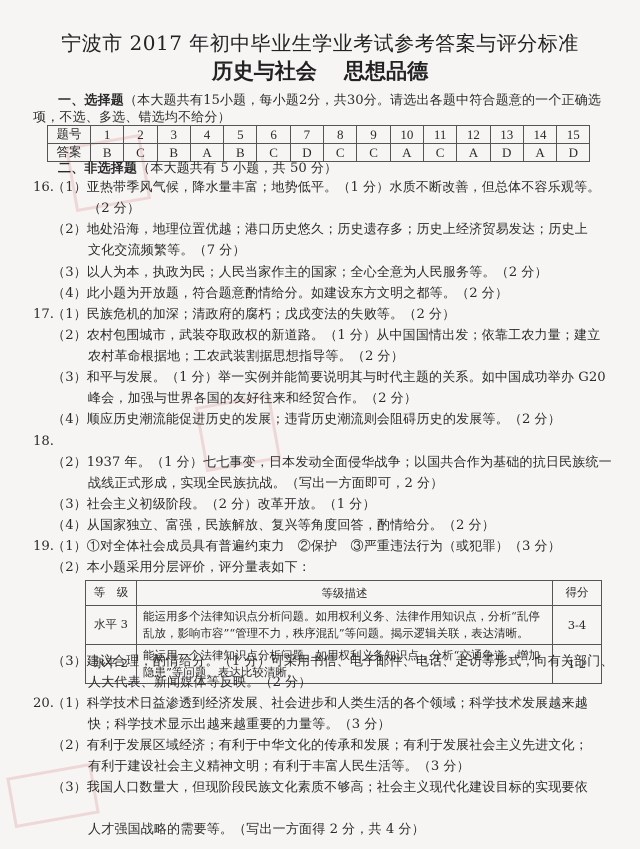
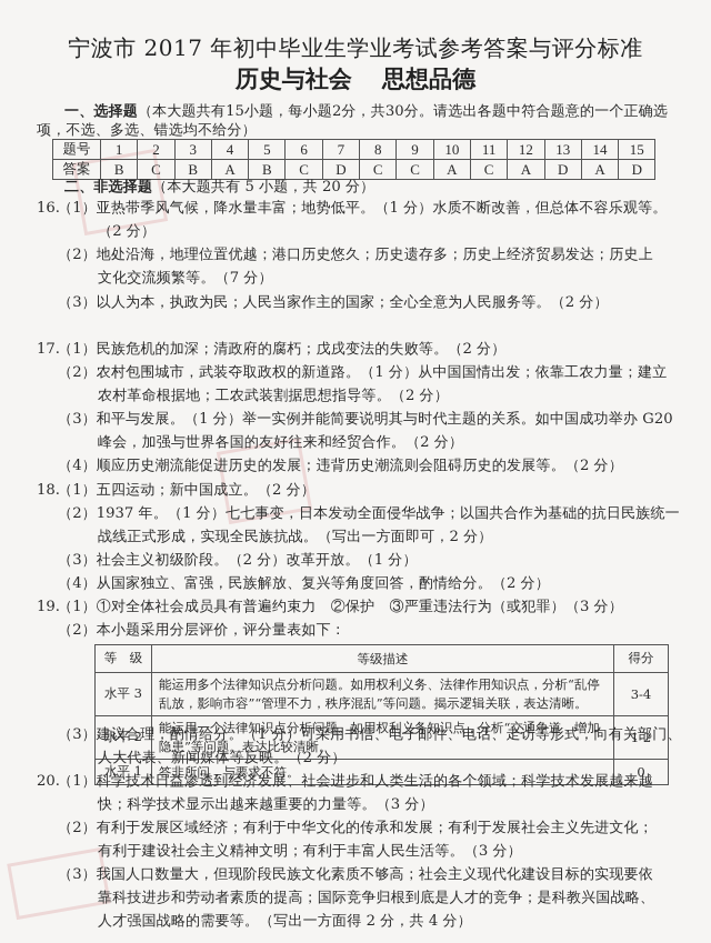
  宁波市 2017 年初中毕业生学业考试参考答案与评分标准
  历史与社会 思想品德
  一、选择题（本大题共有15小题，每小题2分，共30分。请选出各题中符合题意的一个正确选
  项，不选、多选、错选均不给分）
  题号	1	2	3	4	5	6	7	8	9	10	11	12	13	14	15
  答案	B	C	B	A	B	C	D	C	C	A	C	A	D	A	D
- 二、非选择题（本大题共有 5 小题，共 50 分）
+ 二、非选择题（本大题共有 5 小题，共 20 分）
  16.
  （1）亚热带季风气候，降水量丰富；地势低平。（1 分）水质不断改善，但总体不容乐观等。
  （2 分）
  （2）地处沿海，地理位置优越；港口历史悠久；历史遗存多；历史上经济贸易发达；历史上
  文化交流频繁等。（7 分）
  （3）以人为本，执政为民；人民当家作主的国家；全心全意为人民服务等。（2 分）
- （4）此小题为开放题，符合题意酌情给分。如建设东方文明之都等。（2 分）
  17.
  （1）民族危机的加深；清政府的腐朽；戊戌变法的失败等。（2 分）
  （2）农村包围城市，武装夺取政权的新道路。（1 分）从中国国情出发；依靠工农力量；建立
  农村革命根据地；工农武装割据思想指导等。（2 分）
  （3）和平与发展。（1 分）举一实例并能简要说明其与时代主题的关系。如中国成功举办 G20
  峰会，加强与世界各国的友好往来和经贸合作。（2 分）
  （4）顺应历史潮流能促进历史的发展；违背历史潮流则会阻碍历史的发展等。（2 分）
  18.
+ （1）五四运动；新中国成立。（2 分）
  （2）1937 年。（1 分）七七事变，日本发动全面侵华战争；以国共合作为基础的抗日民族统一
  战线正式形成，实现全民族抗战。（写出一方面即可，2 分）
  （3）社会主义初级阶段。（2 分）改革开放。（1 分）
  （4）从国家独立、富强，民族解放、复兴等角度回答，酌情给分。（2 分）
  19.
  （1）①对全体社会成员具有普遍约束力 ②保护 ③严重违法行为（或犯罪）（3 分）
  （2）本小题采用分层评价，评分量表如下：
  等 级	等级描述	得分
  水平 3	能运用多个法律知识点分析问题。如用权利义务、法律作用知识点，分析“乱停乱放，影响市容”“管理不力，秩序混乱”等问题。揭示逻辑关联，表达清晰。	3-4
  水平 2	能运用一个法律知识点分析问题。如用权利义务知识点，分析“交通争道，增加隐患”等问题。表达比较清晰。	1-2
+ 水平 1	答非所问，与要求不符。	0
  （3）建议合理，酌情给分。（1 分）可采用书信、电子邮件、电话、走访等形式，向有关部门、
  人大代表、新闻媒体等反映。（2 分）
  20.
  （1）科学技术日益渗透到经济发展、社会进步和人类生活的各个领域；科学技术发展越来越
  快；科学技术显示出越来越重要的力量等。（3 分）
  （2）有利于发展区域经济；有利于中华文化的传承和发展；有利于发展社会主义先进文化；
  有利于建设社会主义精神文明；有利于丰富人民生活等。（3 分）
  （3）我国人口数量大，但现阶段民族文化素质不够高；社会主义现代化建设目标的实现要依
+ 靠科技进步和劳动者素质的提高；国际竞争归根到底是人才的竞争；是科教兴国战略、
  人才强国战略的需要等。（写出一方面得 2 分，共 4 分）
